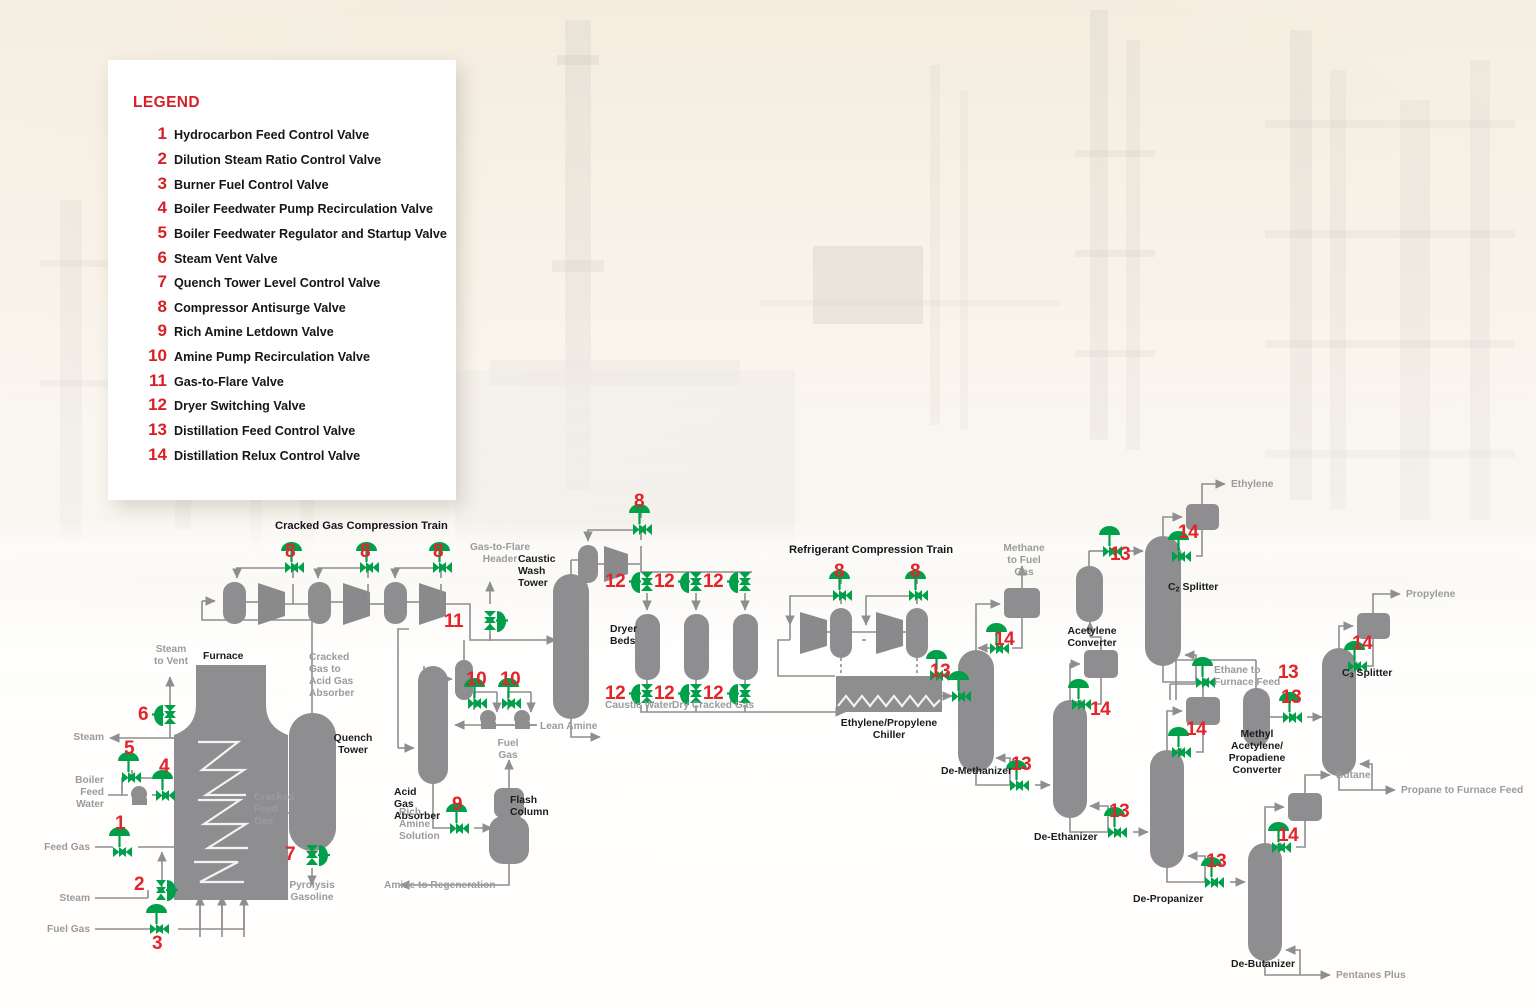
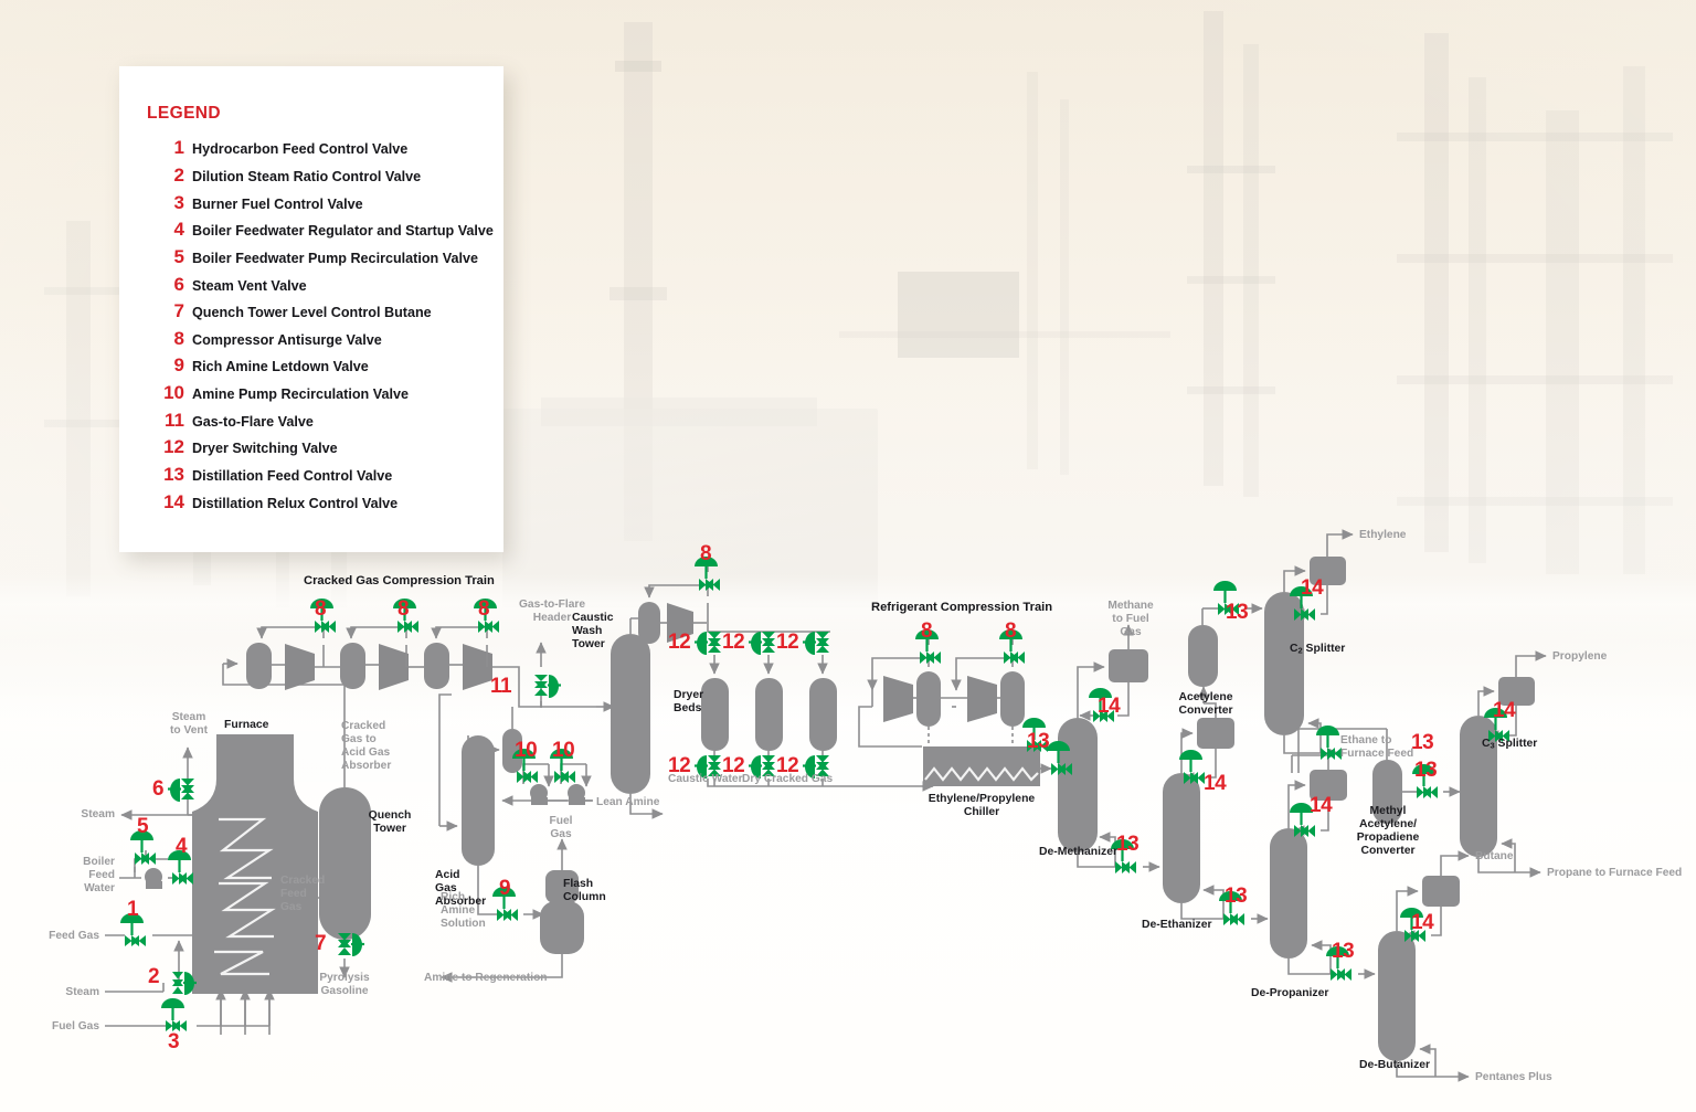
  1
  2
  3
  4
  5
  6
  7
  8
  8
  8
  8
  8
  8
  9
  10
  10
  11
  12
  12
  12
  12
  12
  12
  13
  13
  13
  13
  13
  13
  13
  14
  14
  14
  14
  14
  14
  Cracked Gas Compression Train
  Refrigerant Compression Train
  Furnace
  Quench
  Tower
  Acid
  Gas
  Absorber
  Flash
  Column
  Caustic
  Wash
  Tower
  Dryer
  Beds
  Ethylene/Propylene
  Chiller
  De-Methanizer
  De-Ethanizer
  De-Propanizer
  De-Butanizer
  Acetylene
  Converter
  Methyl
  Acetylene/
  Propadiene
  Converter
  C2 Splitter
  C3 Splitter
  Steam
  to Vent
  Steam
  Boiler
  Feed
  Water
  Feed Gas
  Steam
  Fuel Gas
  Cracked
  Pyrolysis
  Gasoline
  Cracked
  Gas to
  Acid Gas
  Absorber
  Rich
  Amine
  Solution
  Amine to Regeneration
  Lean Amine
  Fuel
  Gas
  Gas-to-Flare
  Header
  Caustic Water
  Dry Cracked Gas
  Methane
  to Fuel
  Gas
  Ethylene
  Ethane to
  Furnace Feed
  Propylene
  Propane to Furnace Feed
  Butane
  Pentanes Plus
  LEGEND
  1
  Hydrocarbon Feed Control Valve
  2
  Dilution Steam Ratio Control Valve
  3
  Burner Fuel Control Valve
  4
- Boiler Feedwater Pump Recirculation Valve
+ Boiler Feedwater Regulator and Startup Valve
  5
- Boiler Feedwater Regulator and Startup Valve
+ Boiler Feedwater Pump Recirculation Valve
  6
  Steam Vent Valve
  7
- Quench Tower Level Control Valve
+ Quench Tower Level Control Butane
  8
  Compressor Antisurge Valve
  9
  Rich Amine Letdown Valve
  10
  Amine Pump Recirculation Valve
  11
  Gas-to-Flare Valve
  12
  Dryer Switching Valve
  13
  Distillation Feed Control Valve
  14
  Distillation Relux Control Valve
